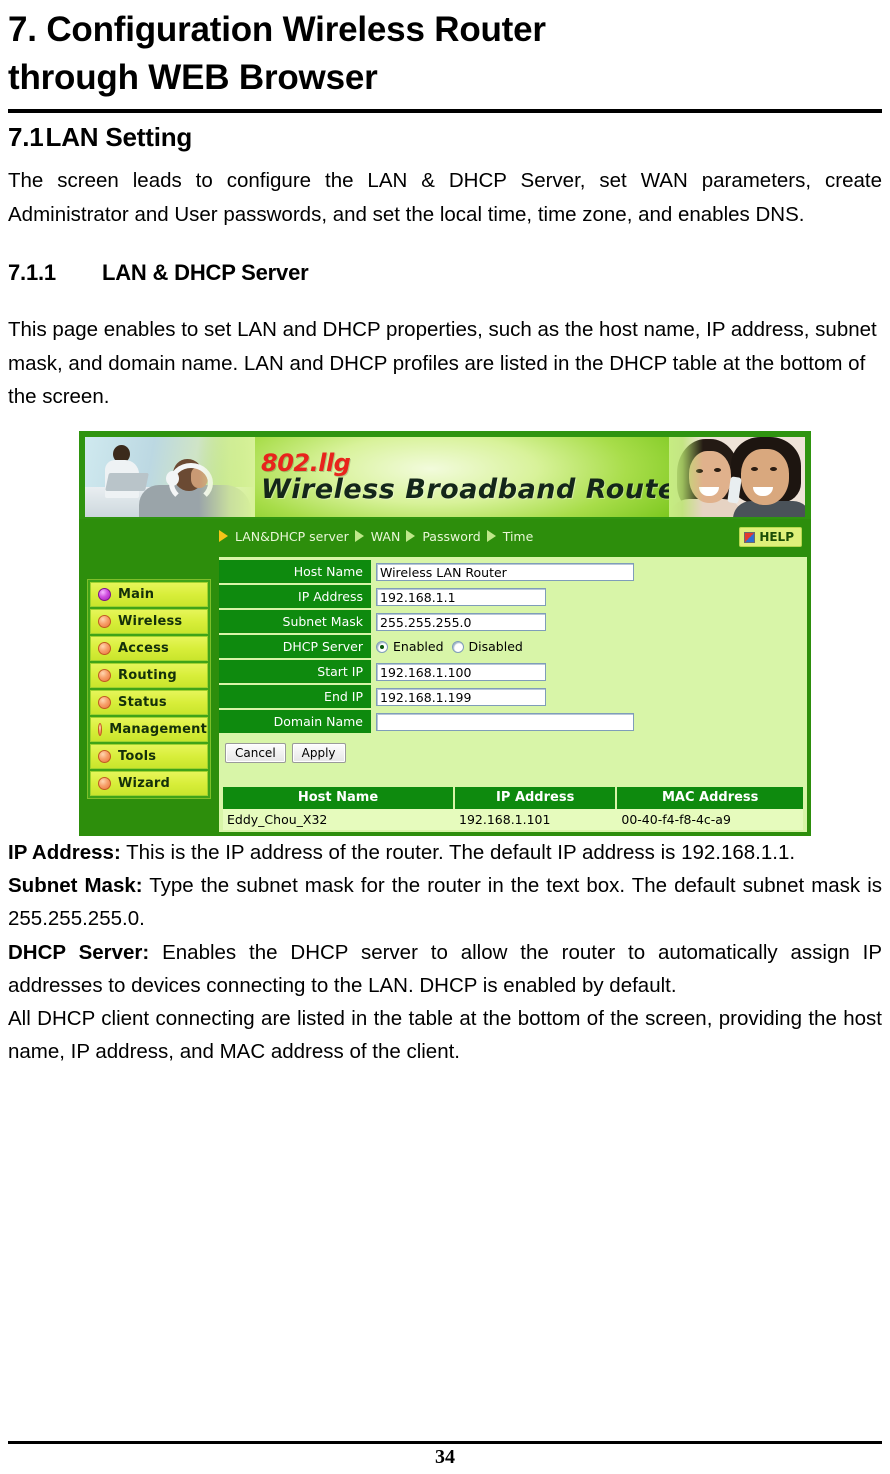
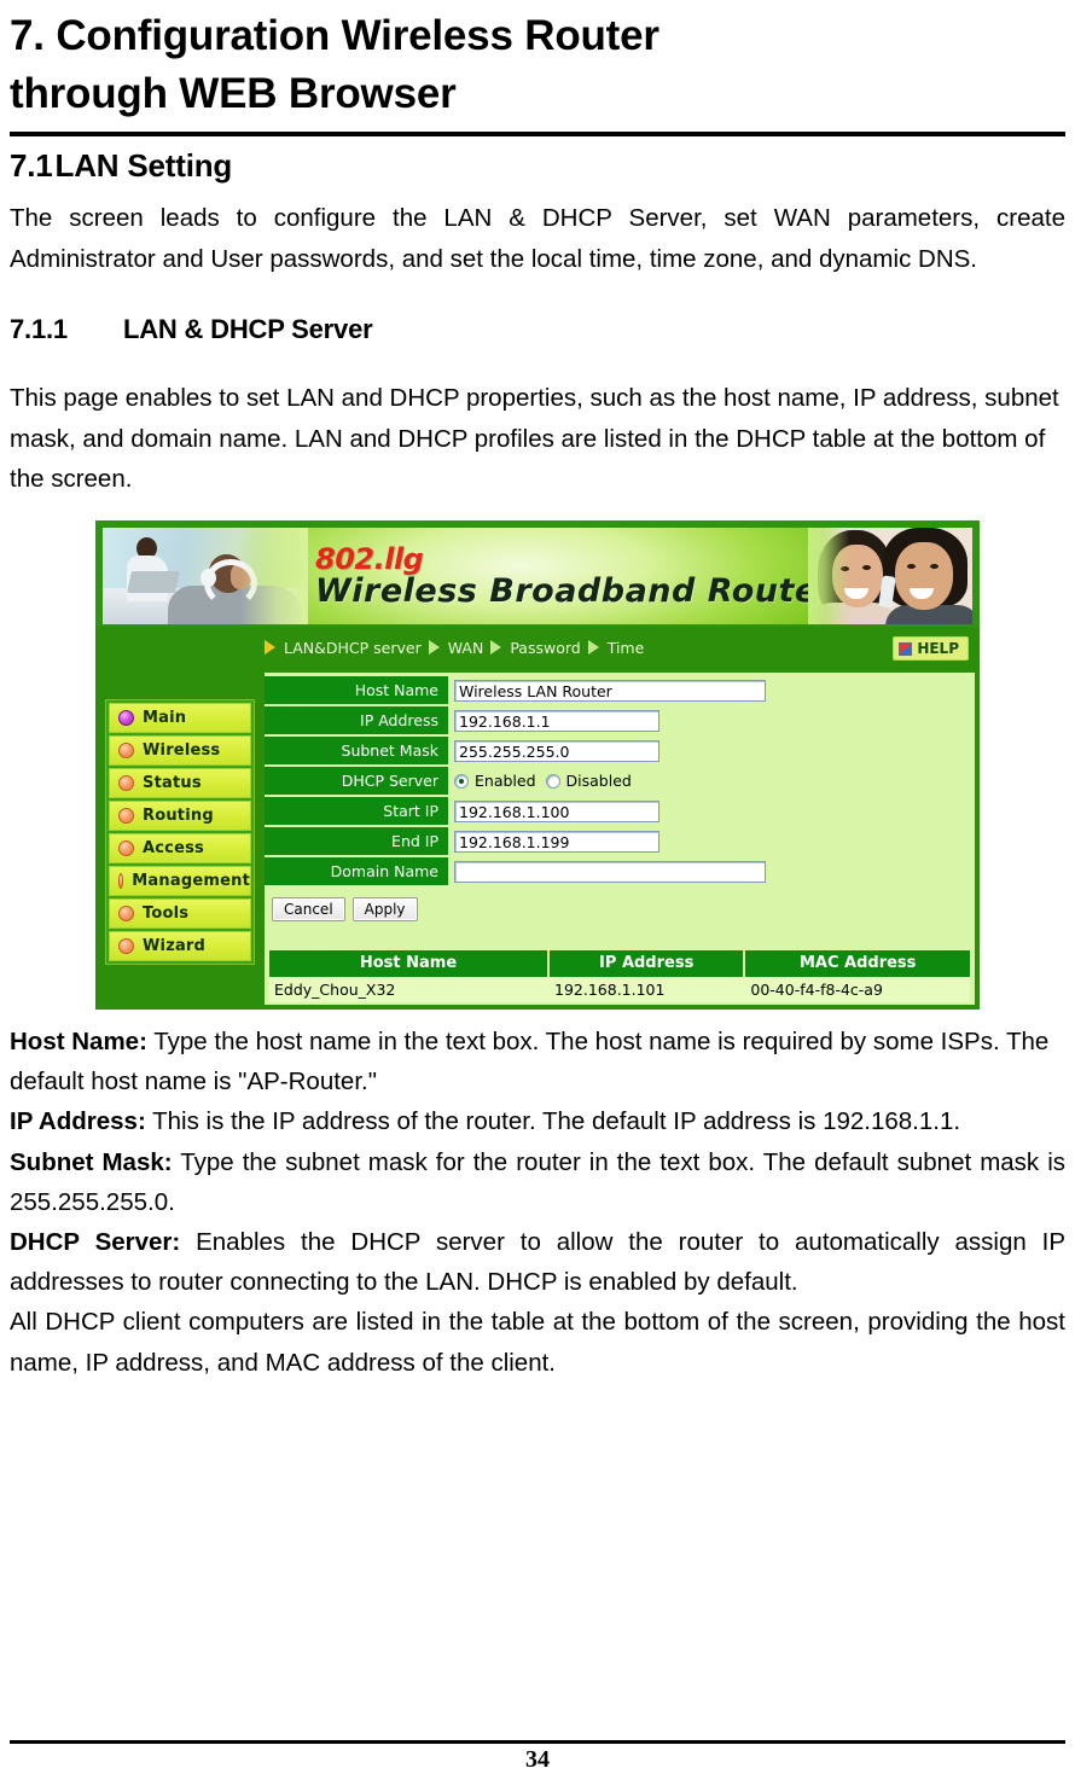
  7. Configuration Wireless Router
  through WEB Browser
  7.1LAN Setting
- The screen leads to configure the LAN & DHCP Server, set WAN parameters, create Administrator and User passwords, and set the local time, time zone, and enables DNS.
+ The screen leads to configure the LAN & DHCP Server, set WAN parameters, create Administrator and User passwords, and set the local time, time zone, and dynamic DNS.
  7.1.1 LAN & DHCP Server
  This page enables to set LAN and DHCP properties, such as the host name, IP address, subnet mask, and domain name. LAN and DHCP profiles are listed in the DHCP table at the bottom of the screen.
  802.llg
  Wireless Broadband Route
  LAN&DHCP server
  WAN
  Password
  Time
  HELP
  Main
  Wireless
- Access
+ Status
  Routing
- Status
+ Access
  Management
  Tools
  Wizard
  Host Name
  Wireless LAN Router
  IP Address
  192.168.1.1
  Subnet Mask
  255.255.255.0
  DHCP Server
  Enabled
  Disabled
  Start IP
  192.168.1.100
  End IP
  192.168.1.199
  Domain Name
  Cancel
  Apply
  Host Name
  IP Address
  MAC Address
  Eddy_Chou_X32
  192.168.1.101
  00-40-f4-f8-4c-a9
+ Host Name: Type the host name in the text box. The host name is required by some ISPs. The default host name is "AP-Router."
  IP Address: This is the IP address of the router. The default IP address is 192.168.1.1.
  Subnet Mask: Type the subnet mask for the router in the text box. The default subnet mask is 255.255.255.0.
- DHCP Server: Enables the DHCP server to allow the router to automatically assign IP addresses to devices connecting to the LAN. DHCP is enabled by default.
+ DHCP Server: Enables the DHCP server to allow the router to automatically assign IP addresses to router connecting to the LAN. DHCP is enabled by default.
- All DHCP client connecting are listed in the table at the bottom of the screen, providing the host name, IP address, and MAC address of the client.
+ All DHCP client computers are listed in the table at the bottom of the screen, providing the host name, IP address, and MAC address of the client.
  34
